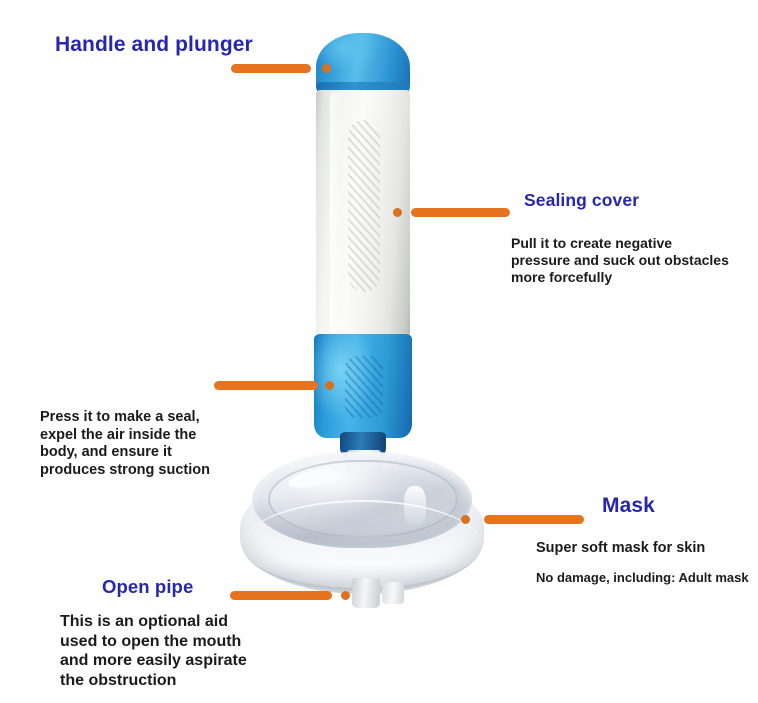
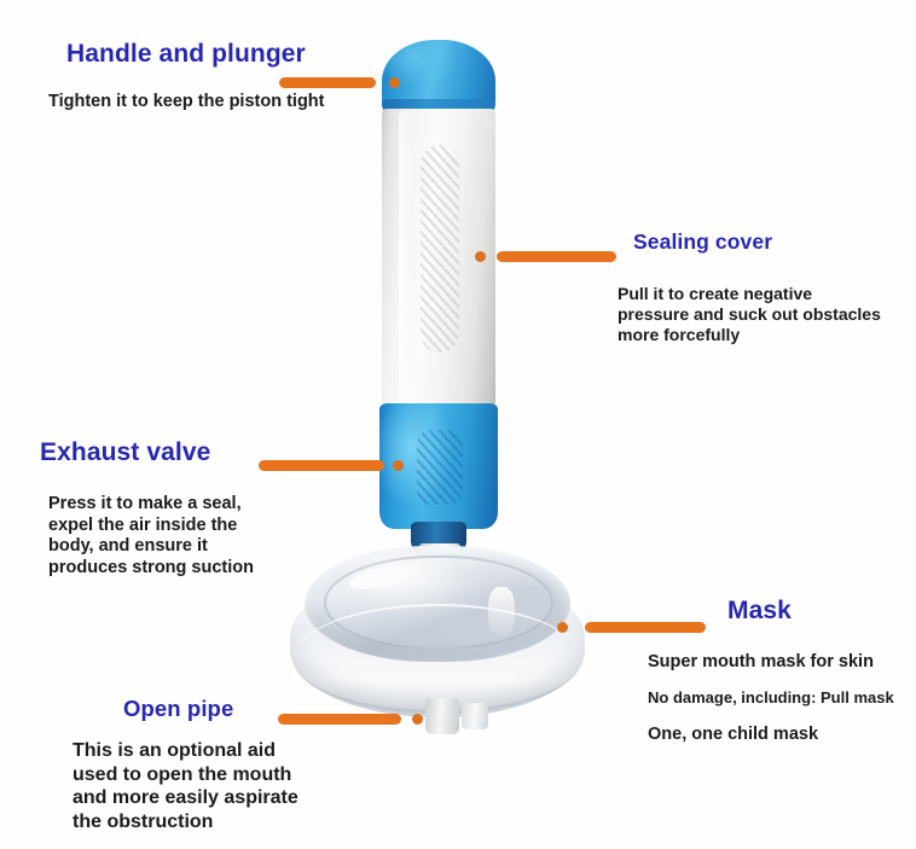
  Handle and plunger
+ Tighten it to keep the piston tight
  Sealing cover
  Pull it to create negative
  pressure and suck out obstacles
  more forcefully
+ Exhaust valve
  Press it to make a seal,
  expel the air inside the
  body, and ensure it
  produces strong suction
  Mask
- Super soft mask for skin
+ Super mouth mask for skin
- No damage, including: Adult mask
+ No damage, including: Pull mask
+ One, one child mask
  Open pipe
  This is an optional aid
  used to open the mouth
  and more easily aspirate
  the obstruction
